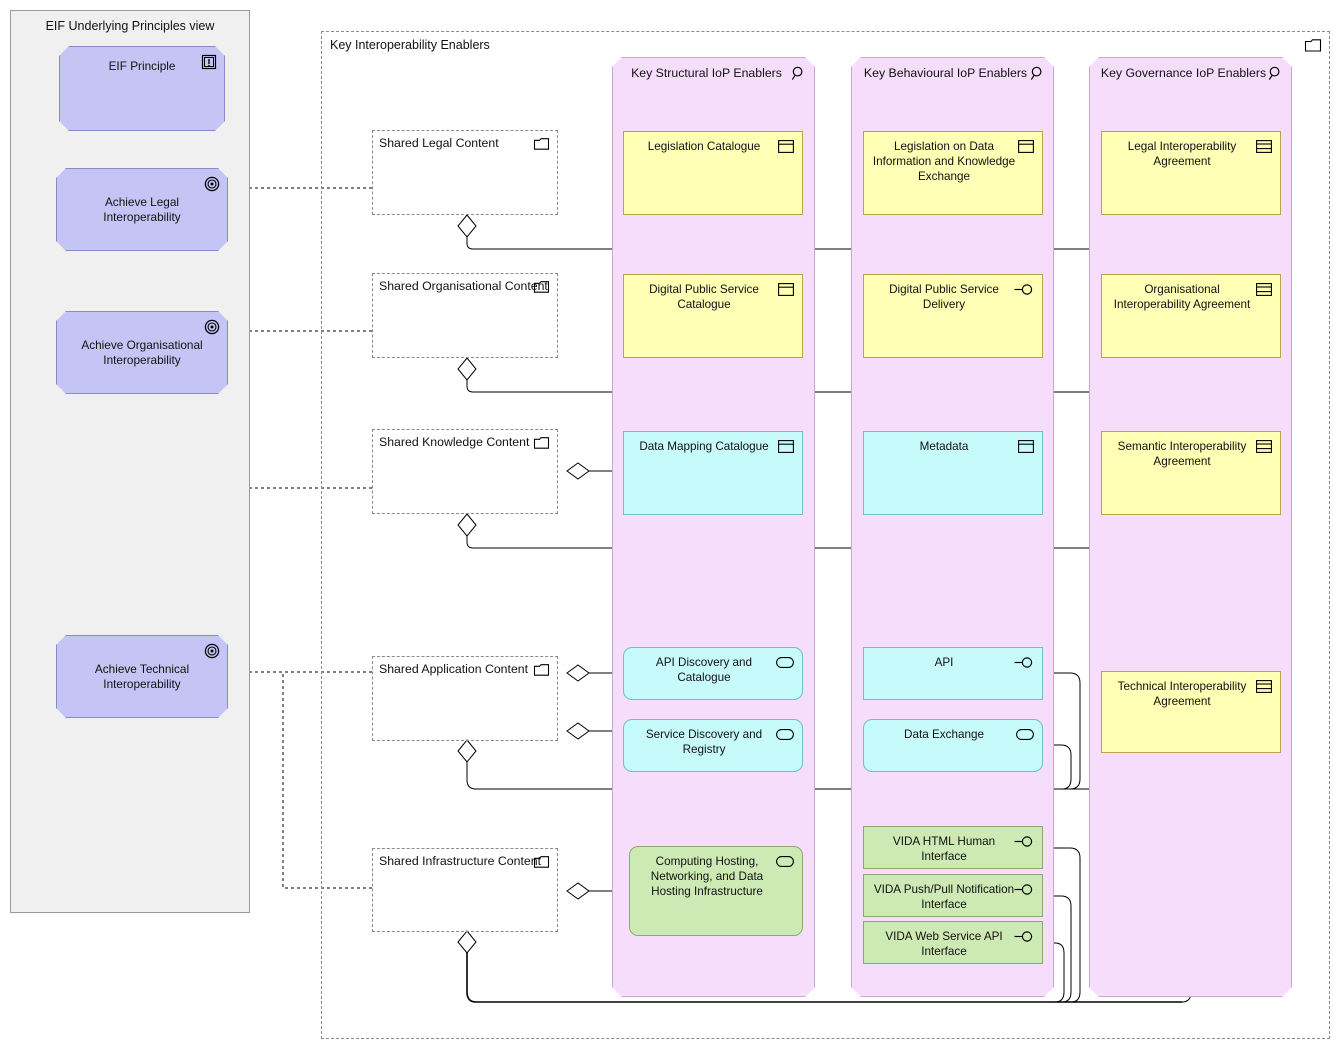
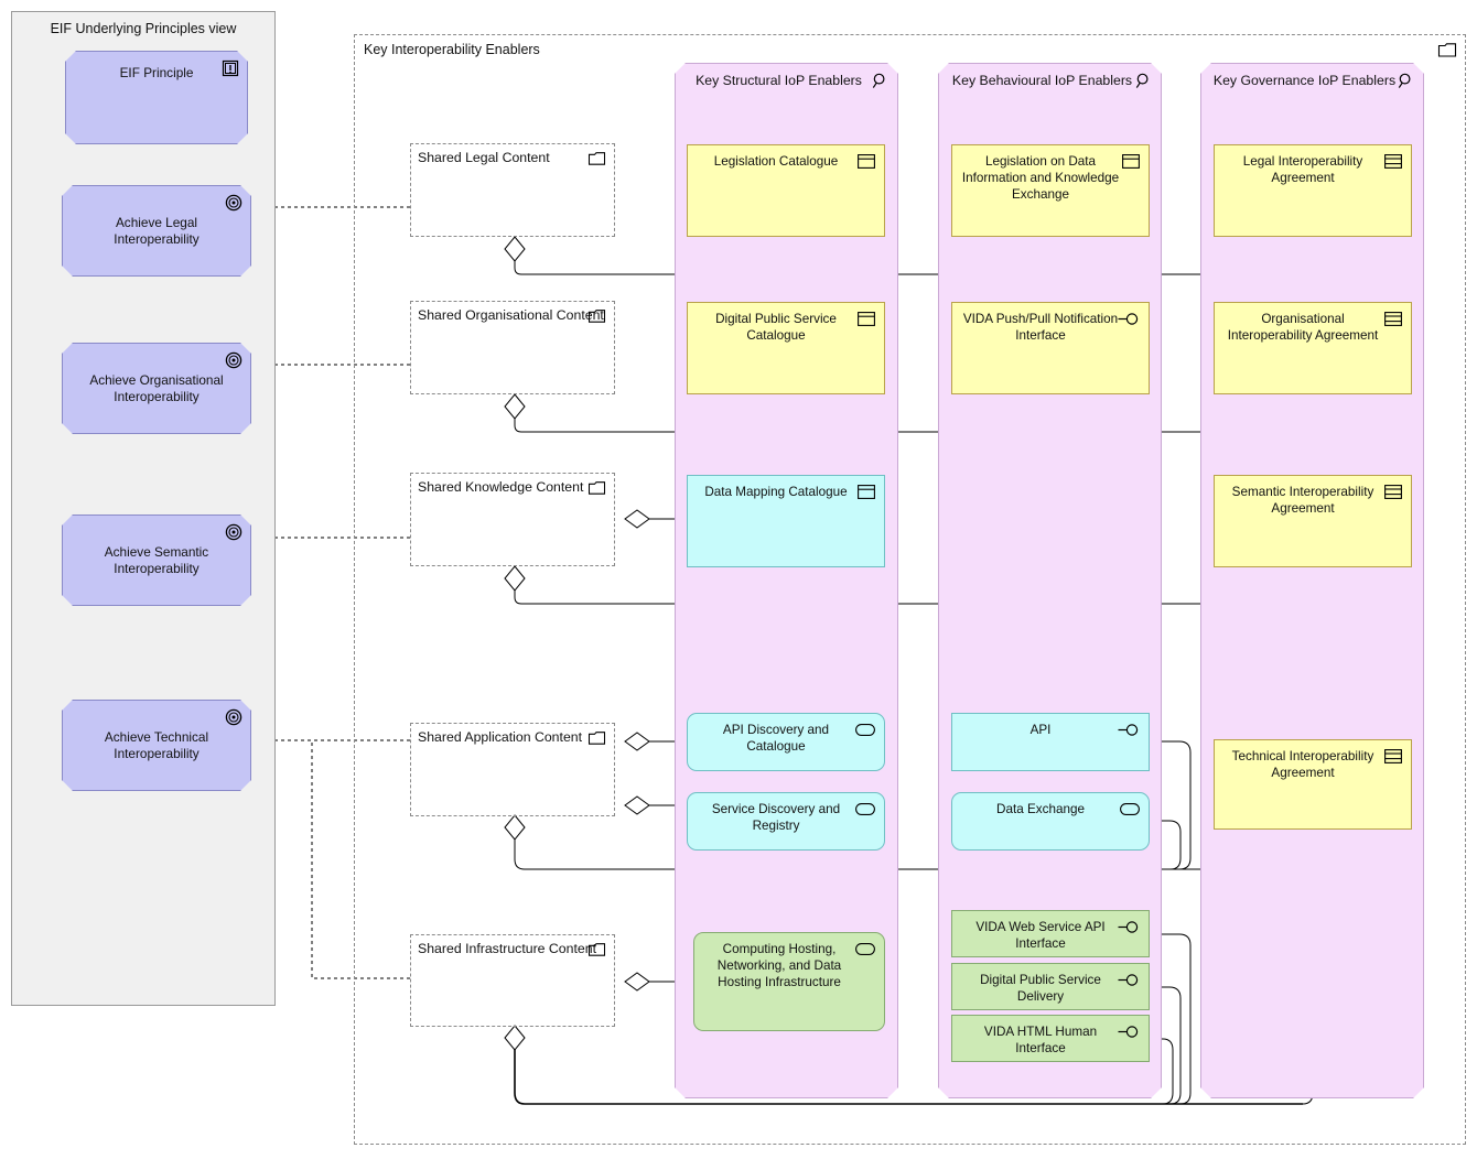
  EIF Underlying Principles view
  EIF Principle
  Achieve Legal Interoperability
  Achieve Organisational Interoperability
+ Achieve Semantic Interoperability
  Achieve Technical Interoperability
  Key Interoperability Enablers
  Key Structural IoP Enablers
  Key Behavioural IoP Enablers
  Key Governance IoP Enablers
  Shared Legal Content
  Shared Organisational Contnt
  Shared Knowledge Content
  Shared Application Content
  Shared Infrastructure Contet
  Legislation Catalogue
  Digital Public Service Catalogue
  Data Mapping Catalogue
  API Discovery and Catalogue
  Service Discovery and Registry
  Computing Hosting, Networking, and Data Hosting Infrastructure
  Legislation on Data Information and Knowledge Exchange
- Digital Public Service Delivery
+ VIDA Push/Pull Notification Interface
- Metadata
  API
  Data Exchange
- VIDA HTML Human Interface
+ VIDA Web Service API Interface
- VIDA Push/Pull Notification Interface
+ Digital Public Service Delivery
- VIDA Web Service API Interface
+ VIDA HTML Human Interface
  Legal Interoperability Agreement
  Organisational Interoperability Agreement
  Semantic Interoperability Agreement
  Technical Interoperability Agreement
